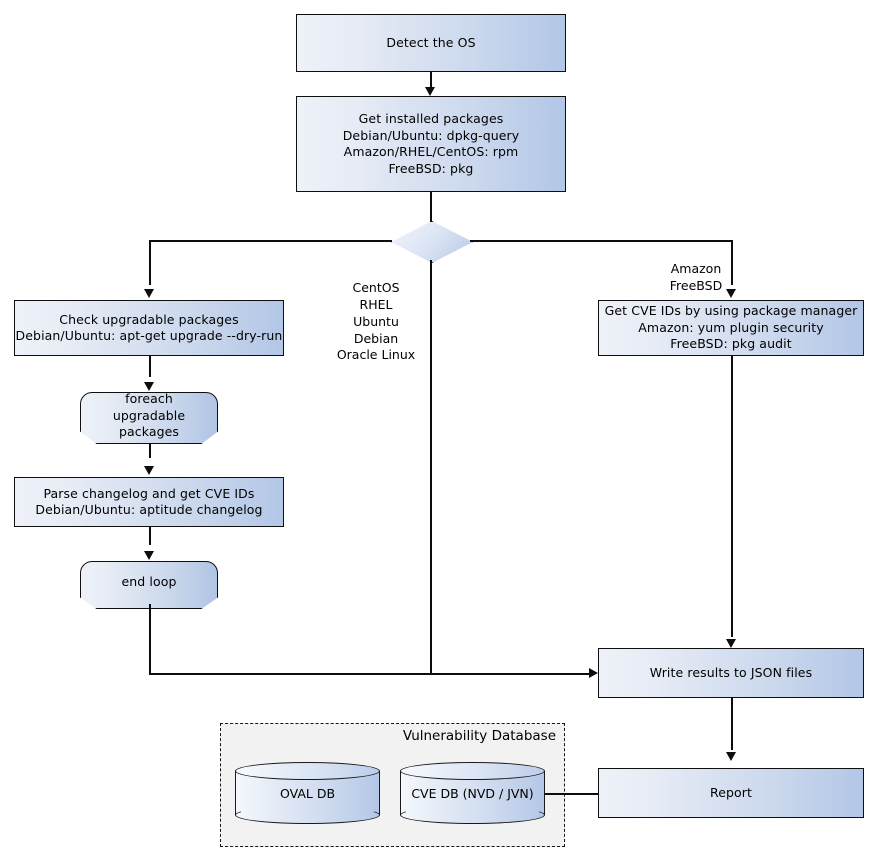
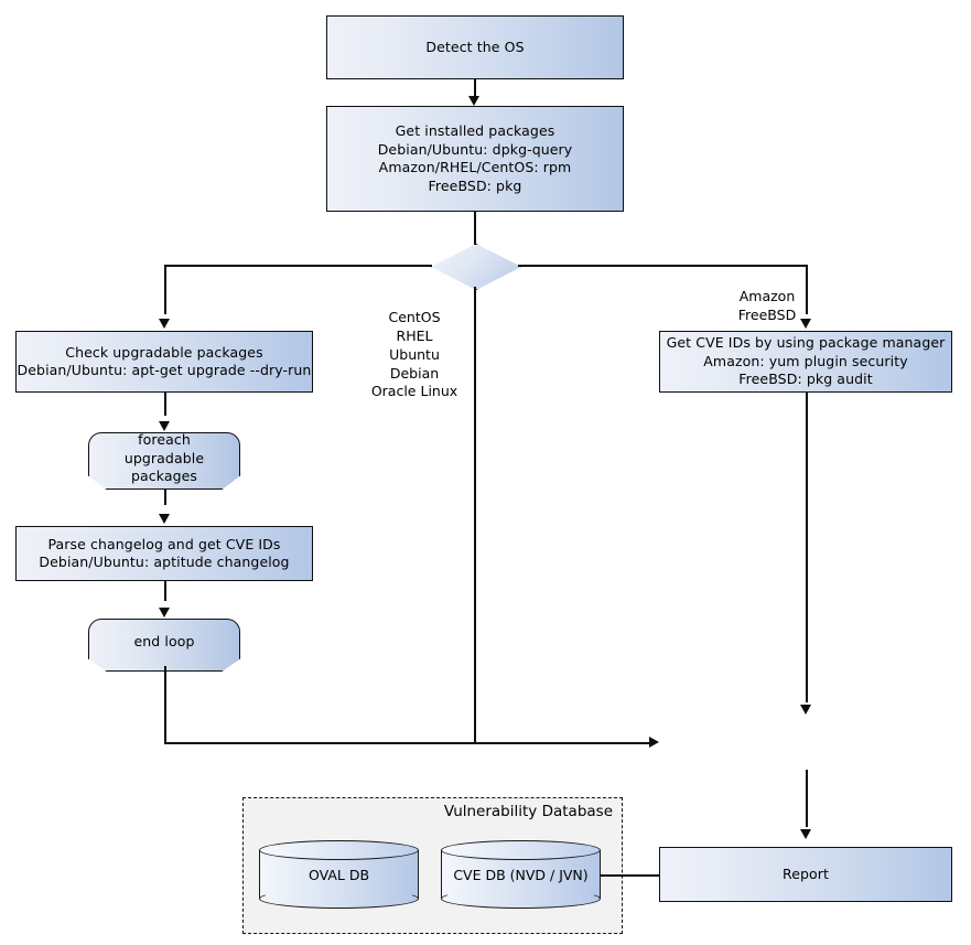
  Detect the OS
  Get installed packages
  Debian/Ubuntu: dpkg-query
  Amazon/RHEL/CentOS: rpm
  FreeBSD: pkg
  Check upgradable packages
  Debian/Ubuntu: apt-get upgrade --dry-run
  foreach
  upgradable packages
  Parse changelog and get CVE IDs
  Debian/Ubuntu: aptitude changelog
  end loop
  Get CVE IDs by using package manager
  Amazon: yum plugin security
  FreeBSD: pkg audit
- Write results to JSON files
  Report
  Vulnerability Database
  OVAL DB
  CVE DB (NVD / JVN)
  CentOS
  RHEL
  Ubuntu
  Debian
  Oracle Linux
  Amazon
  FreeBSD
